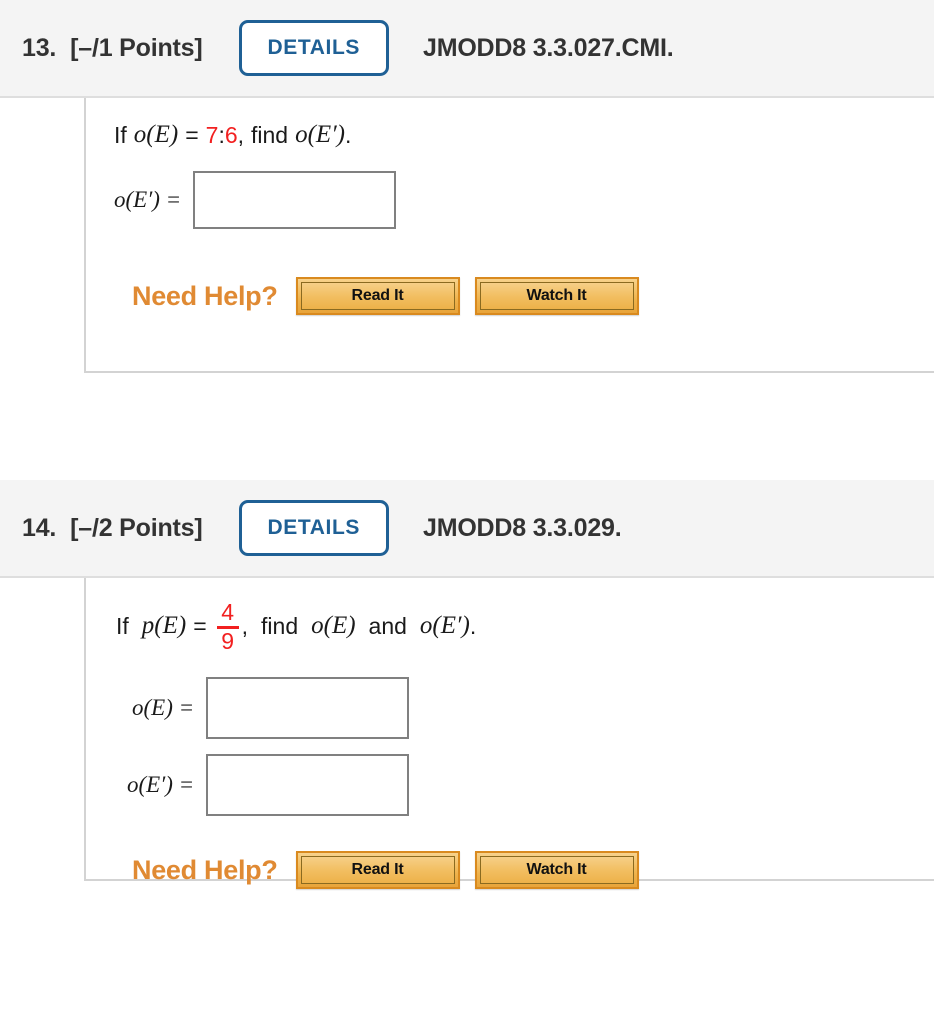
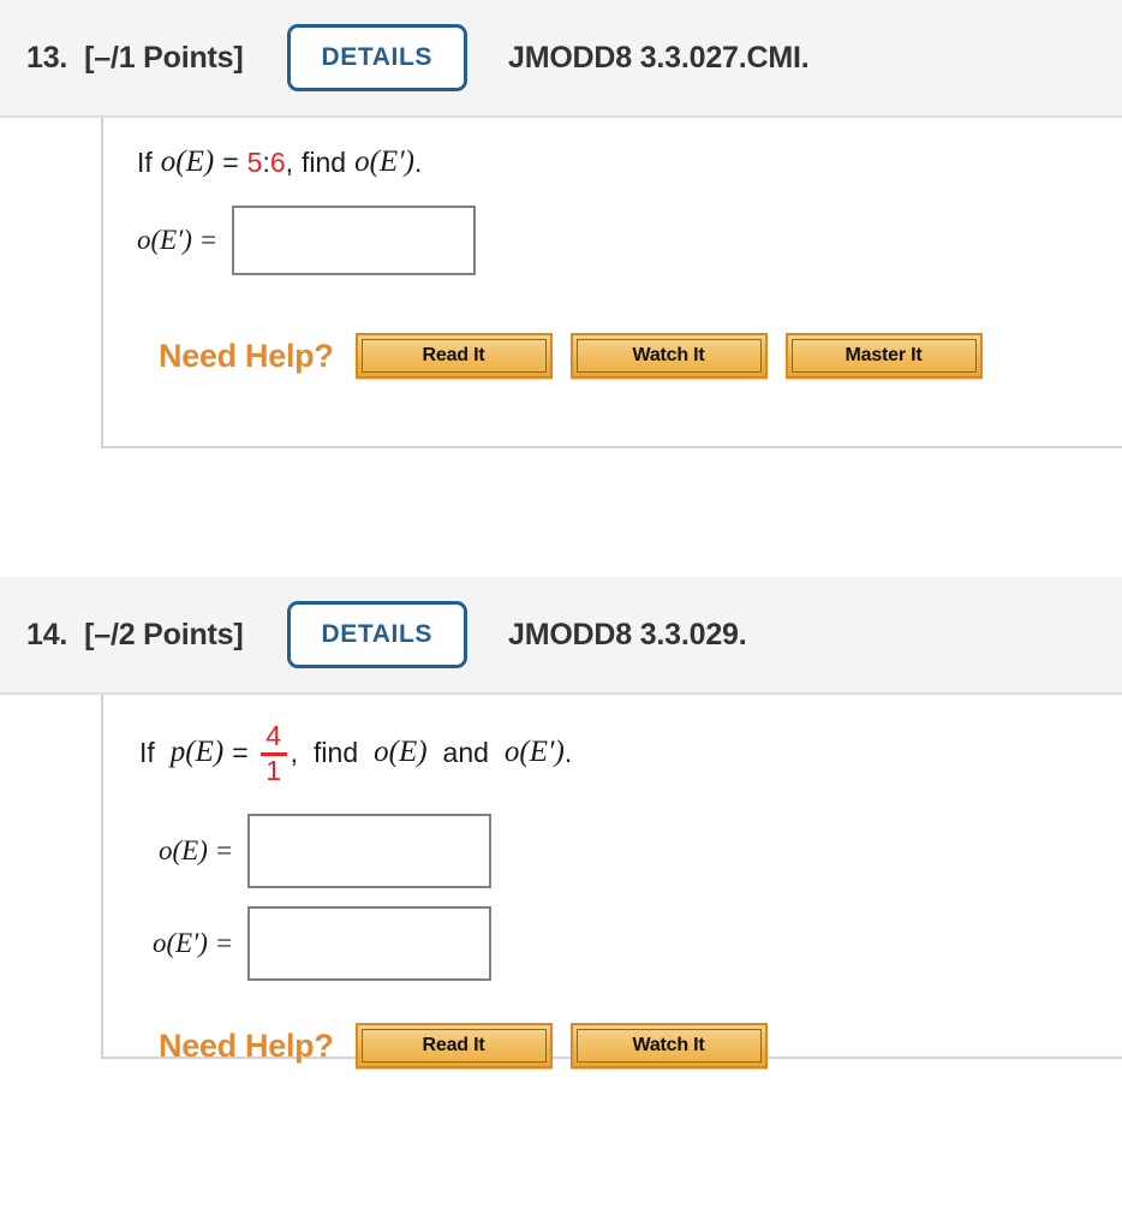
  13.
  [–/1 Points]
  DETAILS
  JMODD8 3.3.027.CMI.
  If
  o(E)
  =
- 7
+ 5
  :
  6
  ,
  find
  o(E′)
  .
  o(E′) =
  Need Help?
  Read It
  Watch It
+ Master It
  14.
  [–/2 Points]
  DETAILS
  JMODD8 3.3.029.
  If
  p(E)
  =
  4
- 9
+ 1
  ,
  find
  o(E)
  and
  o(E′)
  .
  o(E) =
  o(E′) =
  Need Help?
  Read It
  Watch It
